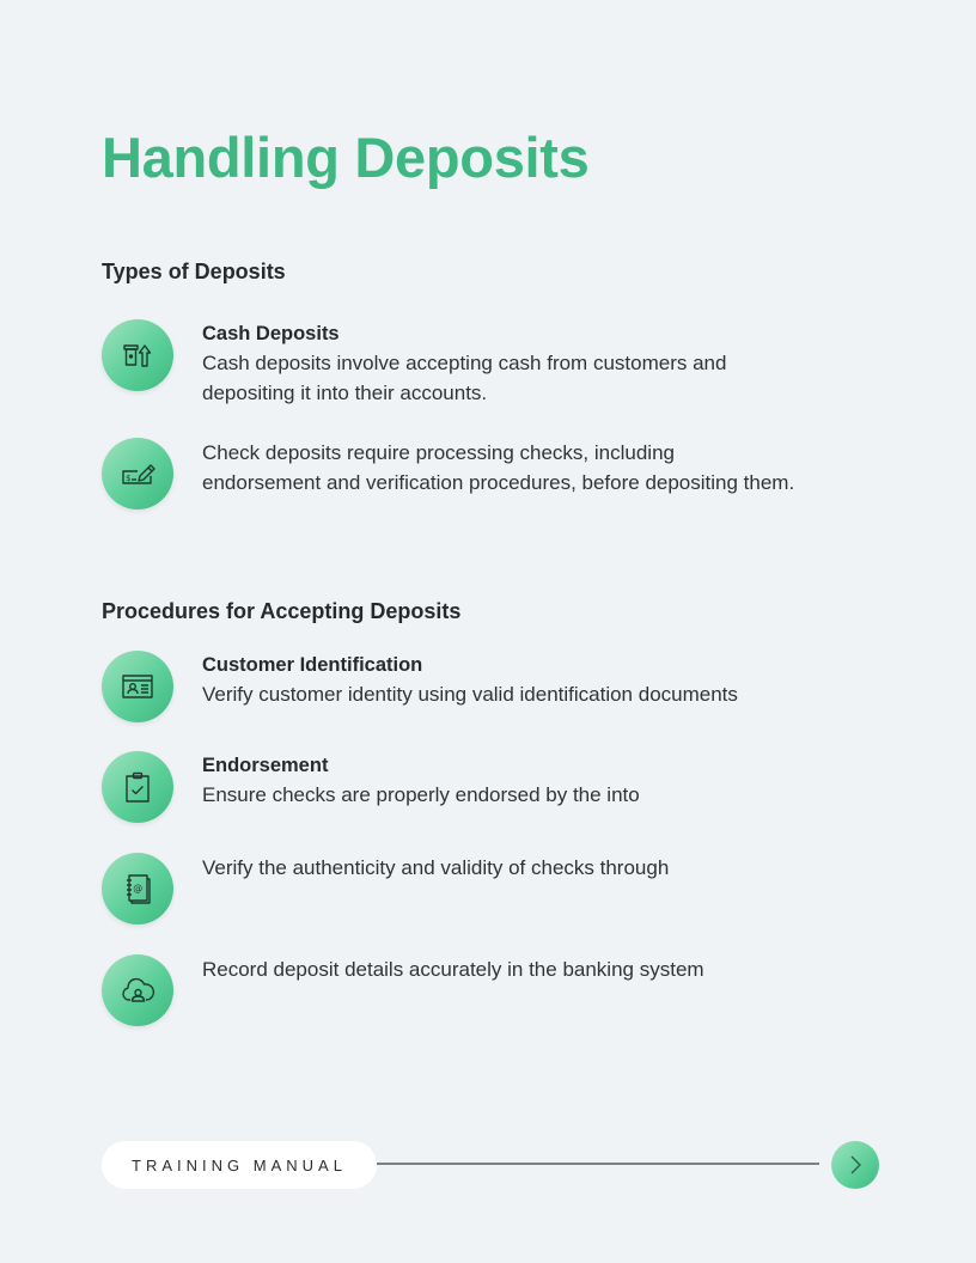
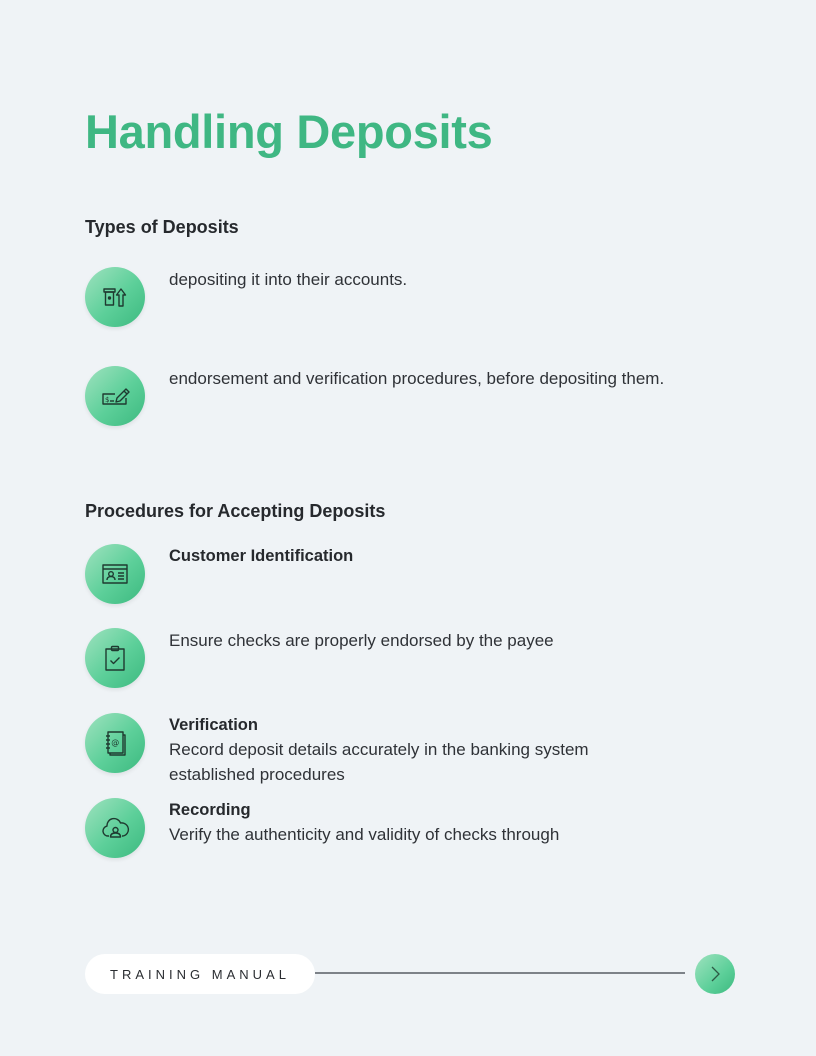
  Handling Deposits
  Types of Deposits
- Cash Deposits
- Cash deposits involve accepting cash from customers and
  depositing it into their accounts.
  $
- Check deposits require processing checks, including
  endorsement and verification procedures, before depositing them.
  Procedures for Accepting Deposits
  Customer Identification
- Verify customer identity using valid identification documents
- Endorsement
- Ensure checks are properly endorsed by the into
+ Ensure checks are properly endorsed by the payee
  @
+ Verification
- Verify the authenticity and validity of checks through
+ Record deposit details accurately in the banking system
+ established procedures
+ Recording
- Record deposit details accurately in the banking system
+ Verify the authenticity and validity of checks through
  TRAINING MANUAL
